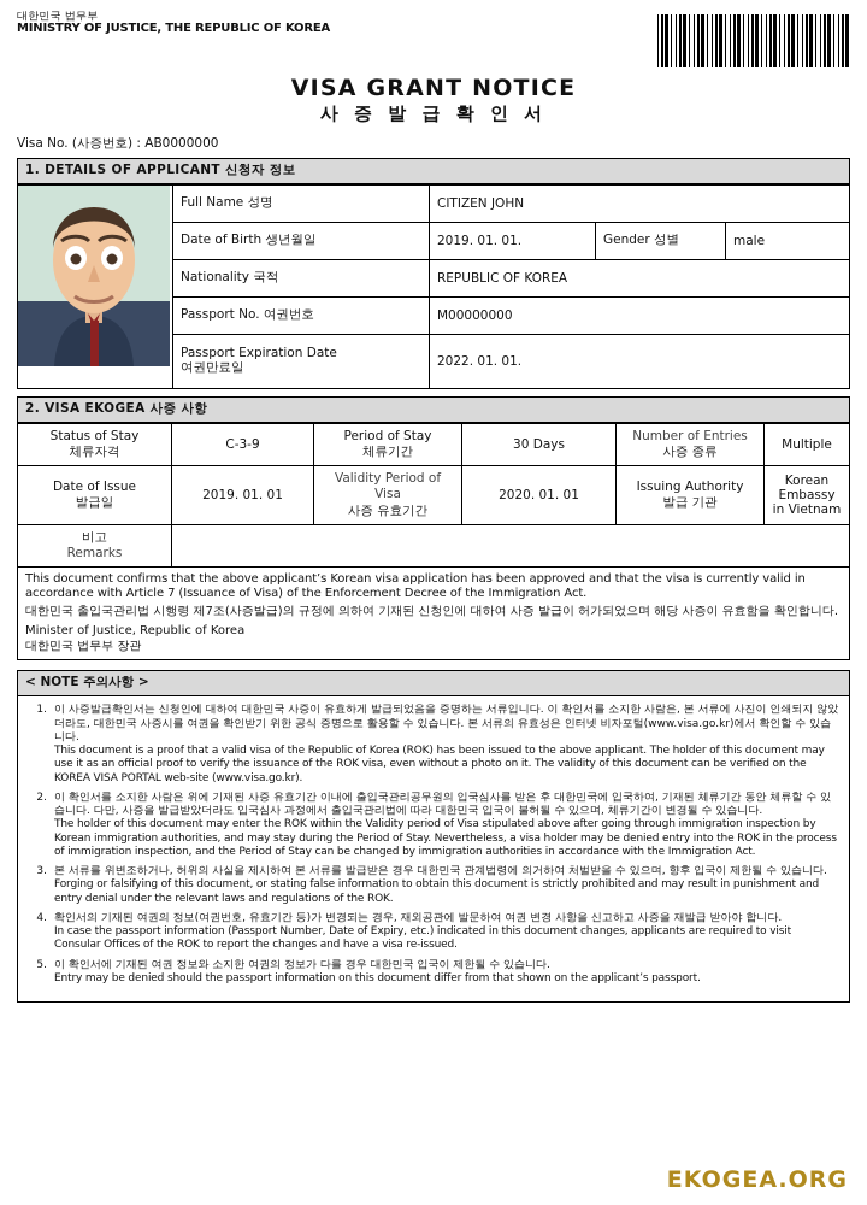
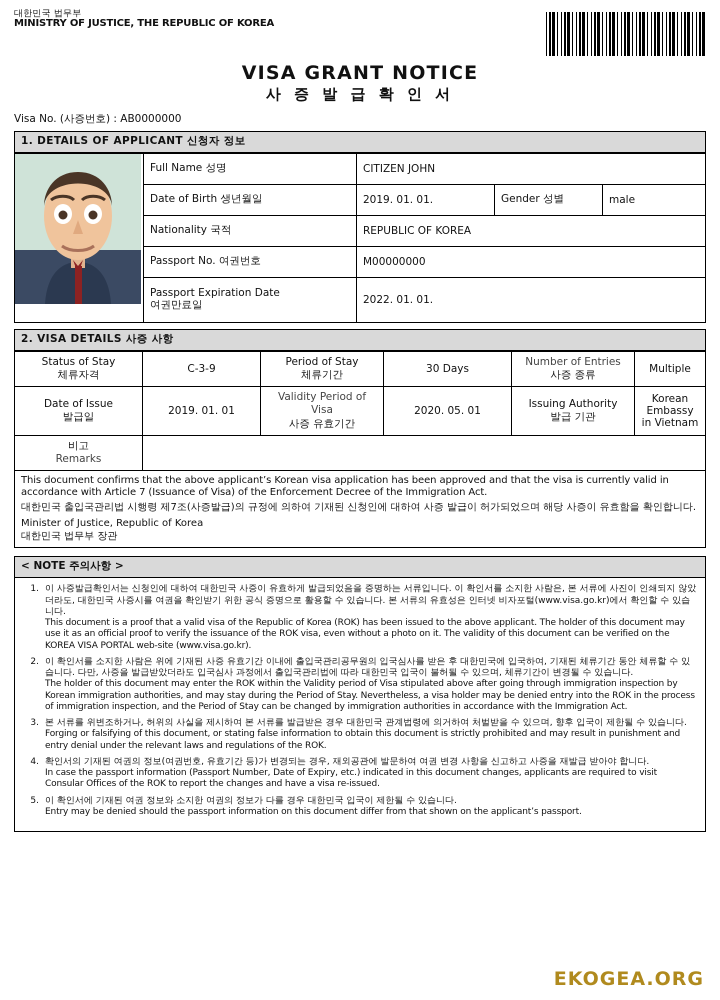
  대한민국 법무부
  MINISTRY OF JUSTICE, THE REPUBLIC OF KOREA
  VISA GRANT NOTICE
  사 증 발 급 확 인 서
  Visa No. (사증번호) : AB0000000
  1. DETAILS OF APPLICANT 신청자 정보
  	Full Name 성명	CITIZEN JOHN
  Date of Birth 생년월일	2019. 01. 01.	Gender 성별	male
  Nationality 국적	REPUBLIC OF KOREA
  Passport No. 여권번호	M00000000
  Passport Expiration Date 여권만료일	2022. 01. 01.
- 2. VISA EKOGEA 사증 사항
+ 2. VISA DETAILS 사증 사항
  Status of Stay 체류자격	C-3-9	Period of Stay 체류기간	30 Days	Number of Entries 사증 종류	Multiple
- Date of Issue 발급일	2019. 01. 01	Validity Period of Visa 사증 유효기간	2020. 01. 01	Issuing Authority 발급 기관	Korean Embassy in Vietnam
+ Date of Issue 발급일	2019. 01. 01	Validity Period of Visa 사증 유효기간	2020. 05. 01	Issuing Authority 발급 기관	Korean Embassy in Vietnam
  비고 Remarks
  This document confirms that the above applicant’s Korean visa application has been approved and that the visa is currently valid in accordance with Article 7 (Issuance of Visa) of the Enforcement Decree of the Immigration Act.
  대한민국 출입국관리법 시행령 제7조(사증발급)의 규정에 의하여 기재된 신청인에 대하여 사증 발급이 허가되었으며 해당 사증이 유효함을 확인합니다.
  Minister of Justice, Republic of Korea
  대한민국 법무부 장관
  < NOTE 주의사항 >
  1.
  이 사증발급확인서는 신청인에 대하여 대한민국 사증이 유효하게 발급되었음을 증명하는 서류입니다. 이 확인서를 소지한 사람은, 본 서류에 사진이 인쇄되지 않았더라도, 대한민국 사증시를 여권을 확인받기 위한 공식 증명으로 활용할 수 있습니다. 본 서류의 유효성은 인터넷 비자포털(www.visa.go.kr)에서 확인할 수 있습니다.
  This document is a proof that a valid visa of the Republic of Korea (ROK) has been issued to the above applicant. The holder of this document may use it as an official proof to verify the issuance of the ROK visa, even without a photo on it. The validity of this document can be verified on the KOREA VISA PORTAL web-site (www.visa.go.kr).
  2.
  이 확인서를 소지한 사람은 위에 기재된 사증 유효기간 이내에 출입국관리공무원의 입국심사를 받은 후 대한민국에 입국하여, 기재된 체류기간 동안 체류할 수 있습니다. 다만, 사증을 발급받았더라도 입국심사 과정에서 출입국관리법에 따라 대한민국 입국이 불허될 수 있으며, 체류기간이 변경될 수 있습니다.
  The holder of this document may enter the ROK within the Validity period of Visa stipulated above after going through immigration inspection by Korean immigration authorities, and may stay during the Period of Stay. Nevertheless, a visa holder may be denied entry into the ROK in the process of immigration inspection, and the Period of Stay can be changed by immigration authorities in accordance with the Immigration Act.
  3.
  본 서류를 위변조하거나, 허위의 사실을 제시하여 본 서류를 발급받은 경우 대한민국 관계법령에 의거하여 처벌받을 수 있으며, 향후 입국이 제한될 수 있습니다.
  Forging or falsifying of this document, or stating false information to obtain this document is strictly prohibited and may result in punishment and entry denial under the relevant laws and regulations of the ROK.
  4.
  확인서의 기재된 여권의 정보(여권번호, 유효기간 등)가 변경되는 경우, 재외공관에 발문하여 여권 변경 사항을 신고하고 사증을 재발급 받아야 합니다.
  In case the passport information (Passport Number, Date of Expiry, etc.) indicated in this document changes, applicants are required to visit Consular Offices of the ROK to report the changes and have a visa re-issued.
  5.
  이 확인서에 기재된 여권 정보와 소지한 여권의 정보가 다를 경우 대한민국 입국이 제한될 수 있습니다.
  Entry may be denied should the passport information on this document differ from that shown on the applicant’s passport.
  EKOGEA.ORG
